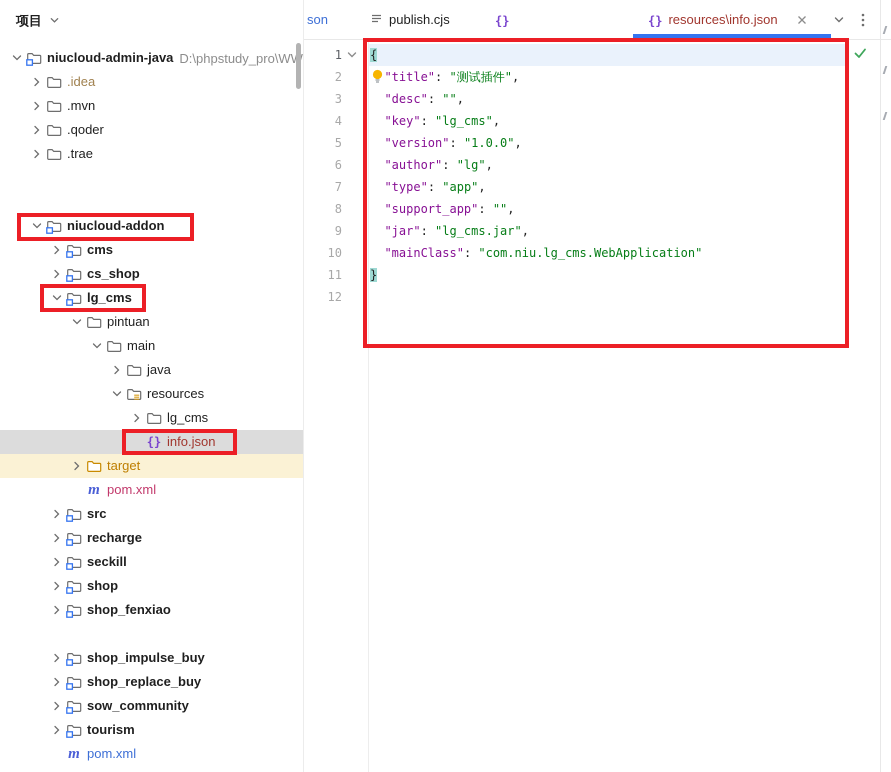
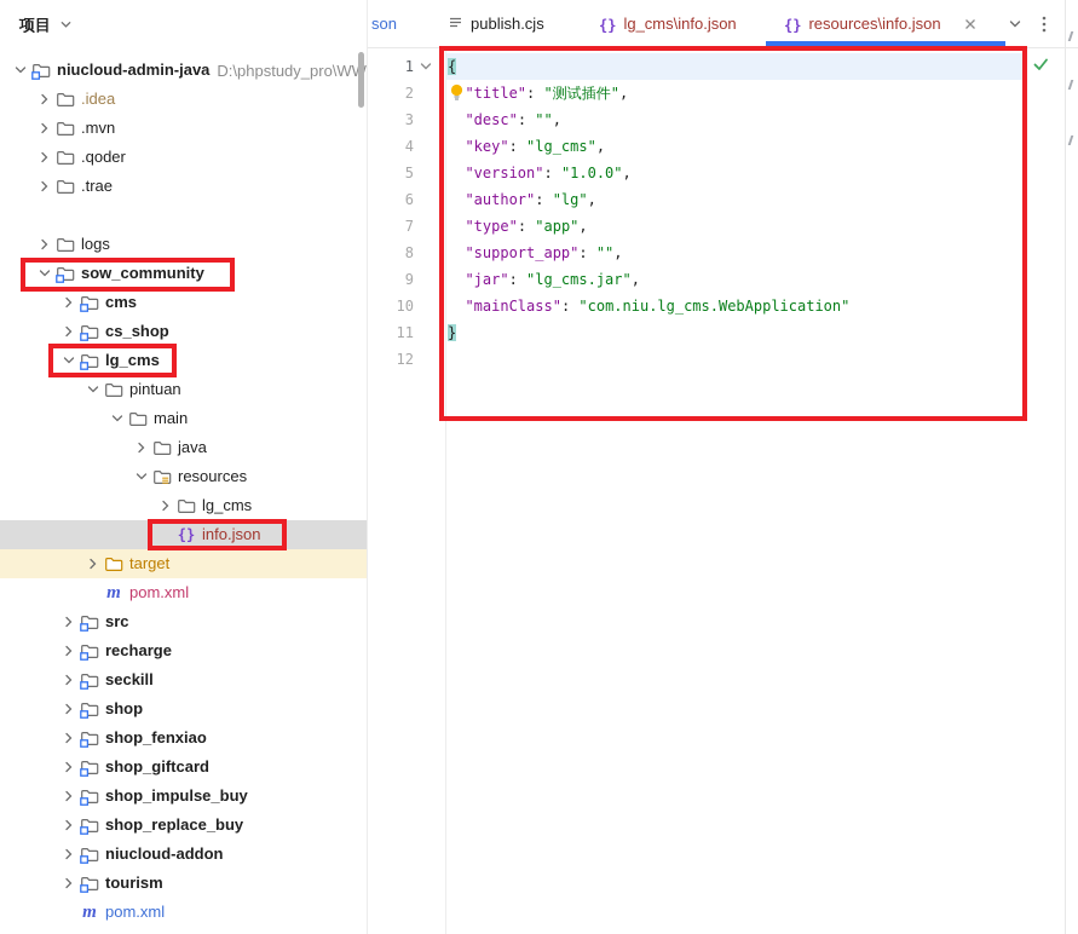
  项目
  niucloud-admin-java
  D:\phpstudy_pro\W
  .idea
  .mvn
  .qoder
  .trae
+ logs
- niucloud-addon
+ sow_community
  cms
  cs_shop
  lg_cms
  pintuan
  main
  java
  resources
  lg_cms
  {}
  info.json
  target
  m
  pom.xml
  src
  recharge
  seckill
  shop
  shop_fenxiao
+ shop_giftcard
  shop_impulse_buy
  shop_replace_buy
- sow_community
+ niucloud-addon
  tourism
  m
  pom.xml
  son
  publish.cjs
  {}
+ lg_cms\info.json
  {}
  resources\info.json
  1
  2
  3
  4
  5
  6
  7
  8
  9
  10
  11
  12
  {
  "title": "测试插件",
  "desc": "",
  "key": "lg_cms",
  "version": "1.0.0",
  "author": "lg",
  "type": "app",
  "support_app": "",
  "jar": "lg_cms.jar",
  "mainClass": "com.niu.lg_cms.WebApplication"
  }
